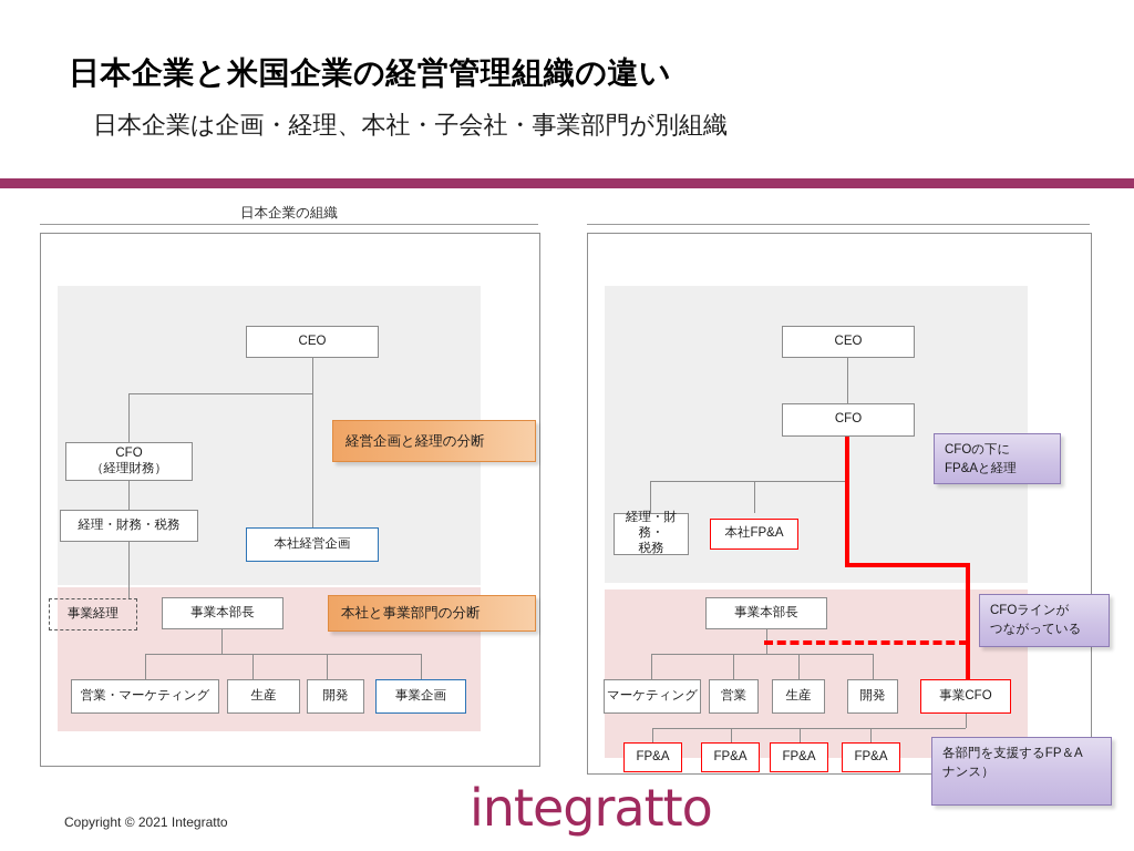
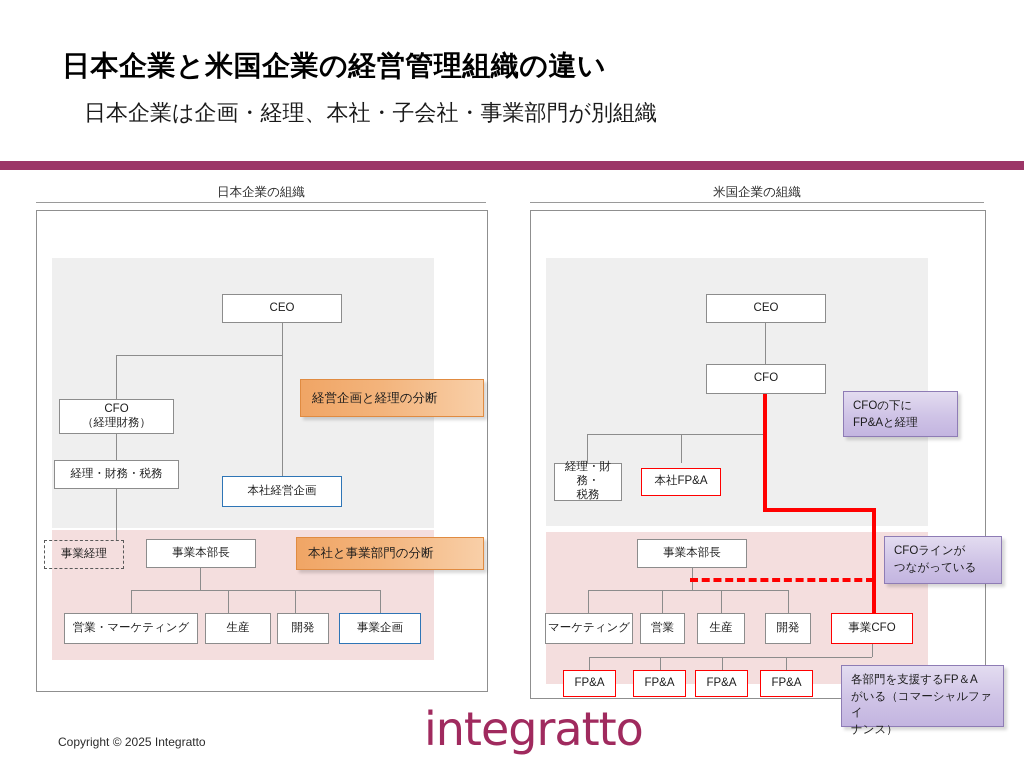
  日本企業と米国企業の経営管理組織の違い
  日本企業は企画・経理、本社・子会社・事業部門が別組織
  日本企業の組織
  CEO
  CFO
  （経理財務）
  経理・財務・税務
  本社経営企画
  事業経理
  事業本部長
  営業・マーケティング
  生産
  開発
  事業企画
  経営企画と経理の分断
  本社と事業部門の分断
+ 米国企業の組織
  CEO
  CFO
  経理・財務・
  税務
  本社FP&A
  事業本部長
  マーケティング
  営業
  生産
  開発
  事業CFO
  FP&A
  FP&A
  FP&A
  FP&A
  CFOの下に
  FP&Aと経理
  CFOラインが
  つながっている
  各部門を支援するFP＆A
+ がいる（コマーシャルファイ
  ナンス）
- Copyright © 2021 Integratto
+ Copyright © 2025 Integratto
  integratto
